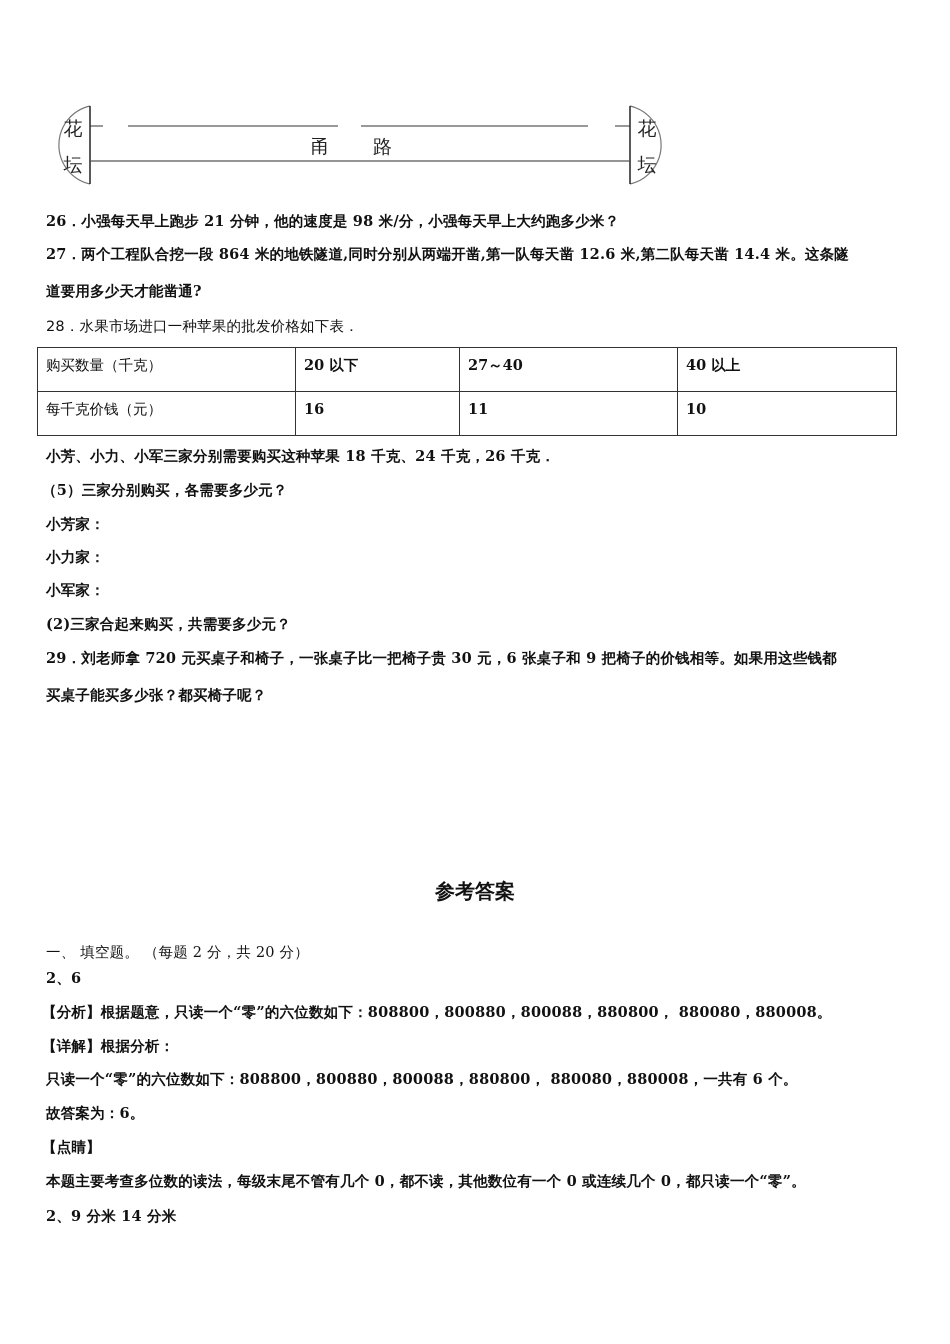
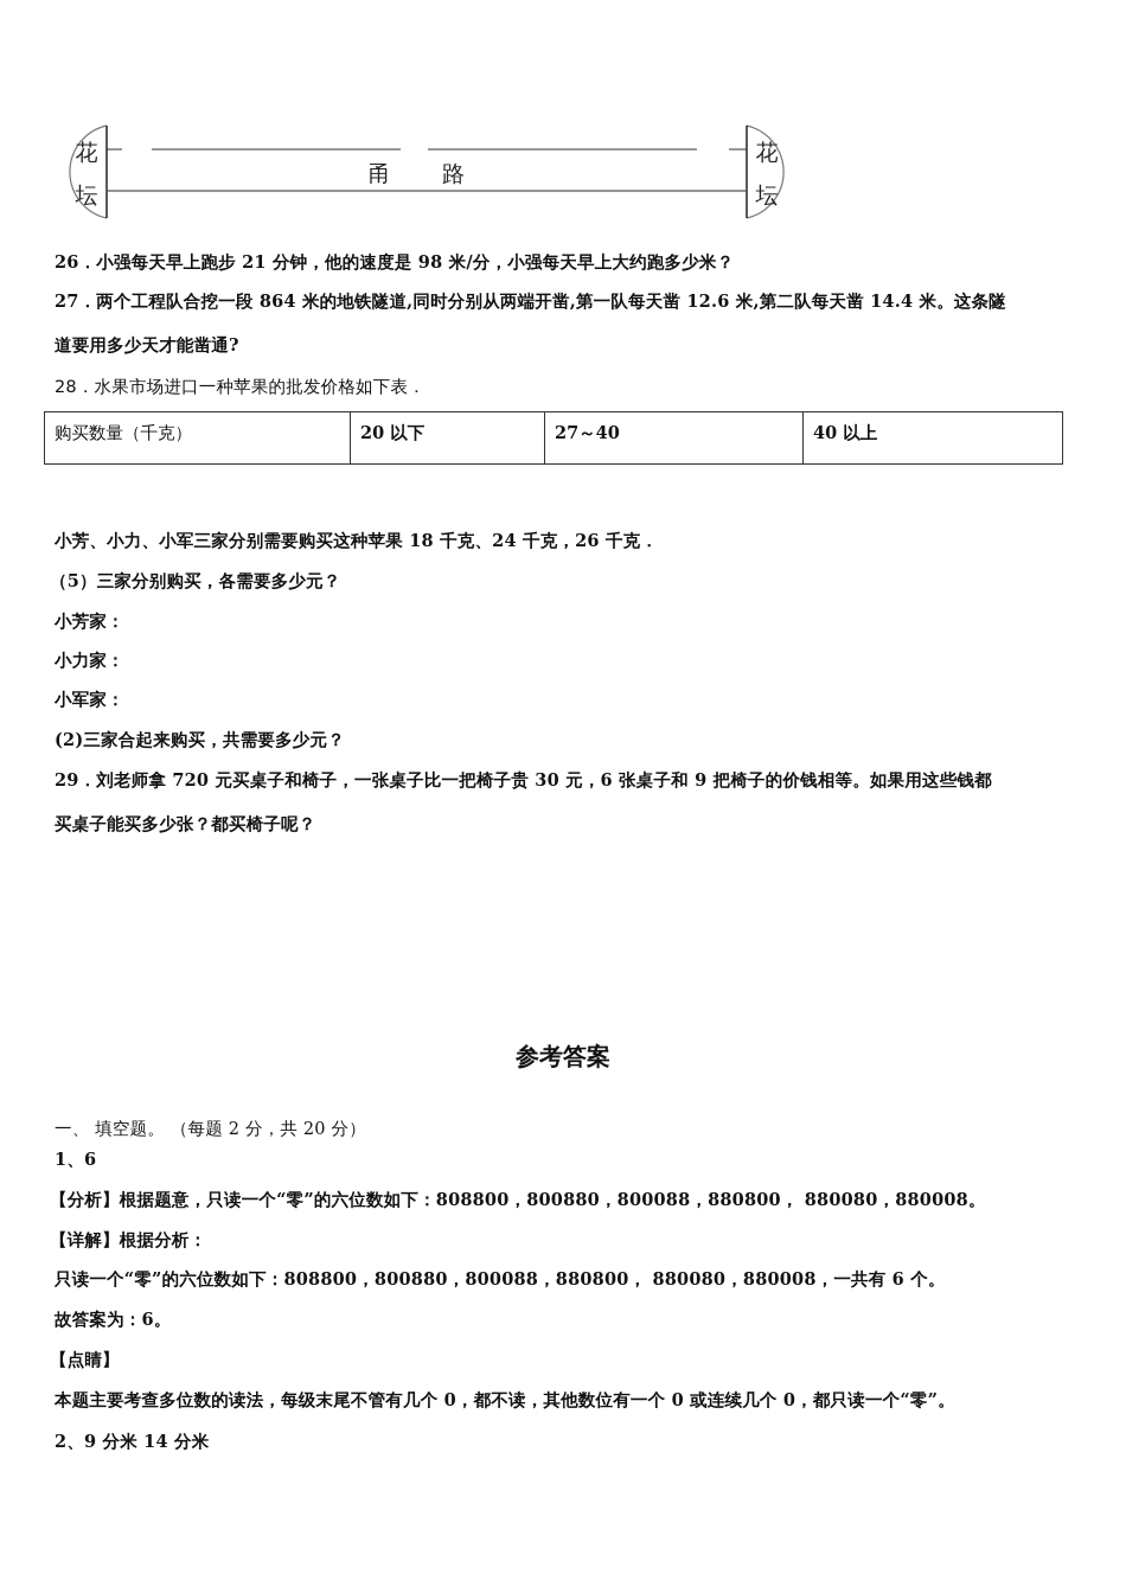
  花
  坛
  花
  坛
  甬
  路
  26．小强每天早上跑步 21 分钟，他的速度是 98 米/分，小强每天早上大约跑多少米？
  27．两个工程队合挖一段 864 米的地铁隧道,同时分别从两端开凿,第一队每天凿 12.6 米,第二队每天凿 14.4 米。这条隧
  道要用多少天才能凿通?
  28．水果市场进口一种苹果的批发价格如下表．
  购买数量（千克）	20 以下	27～40	40 以上
- 每千克价钱（元）	16	11	10
  小芳、小力、小军三家分别需要购买这种苹果 18 千克、24 千克，26 千克．
  （5）三家分别购买，各需要多少元？
  小芳家：
  小力家：
  小军家：
  (2)三家合起来购买，共需要多少元？
  29．刘老师拿 720 元买桌子和椅子，一张桌子比一把椅子贵 30 元，6 张桌子和 9 把椅子的价钱相等。如果用这些钱都
  买桌子能买多少张？都买椅子呢？
  参考答案
  一、 填空题。 （每题 2 分，共 20 分）
- 2、6
+ 1、6
  【分析】根据题意，只读一个“零”的六位数如下：808800，800880，800088，880800， 880080，880008。
  【详解】根据分析：
  只读一个“零”的六位数如下：808800，800880，800088，880800， 880080，880008，一共有 6 个。
  故答案为：6。
  【点睛】
  本题主要考查多位数的读法，每级末尾不管有几个 0，都不读，其他数位有一个 0 或连续几个 0，都只读一个“零”。
  2、9 分米 14 分米
